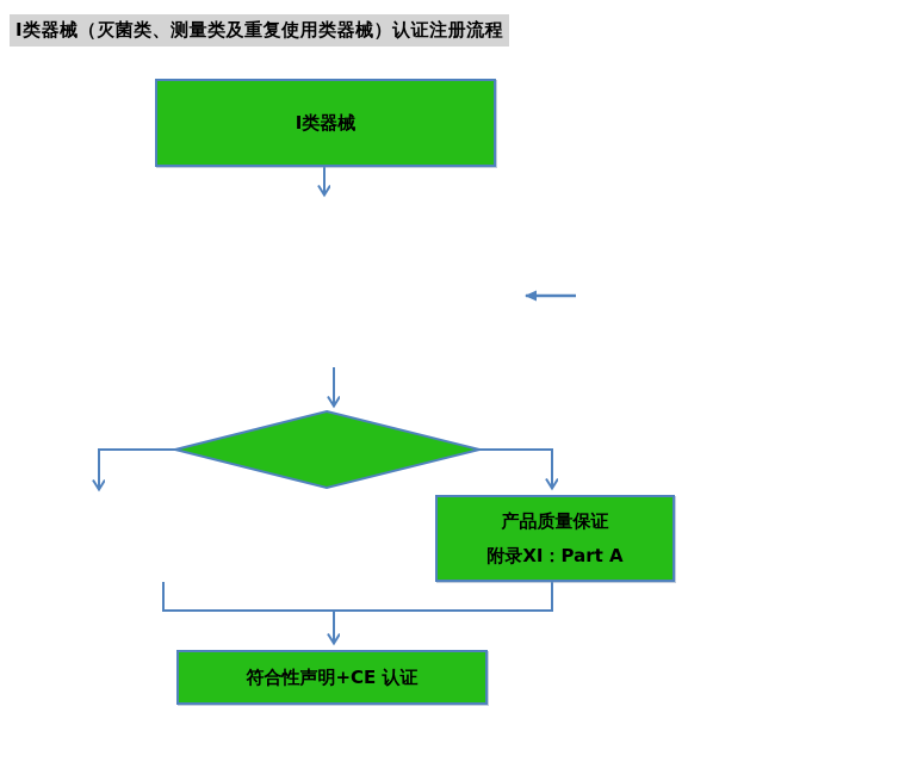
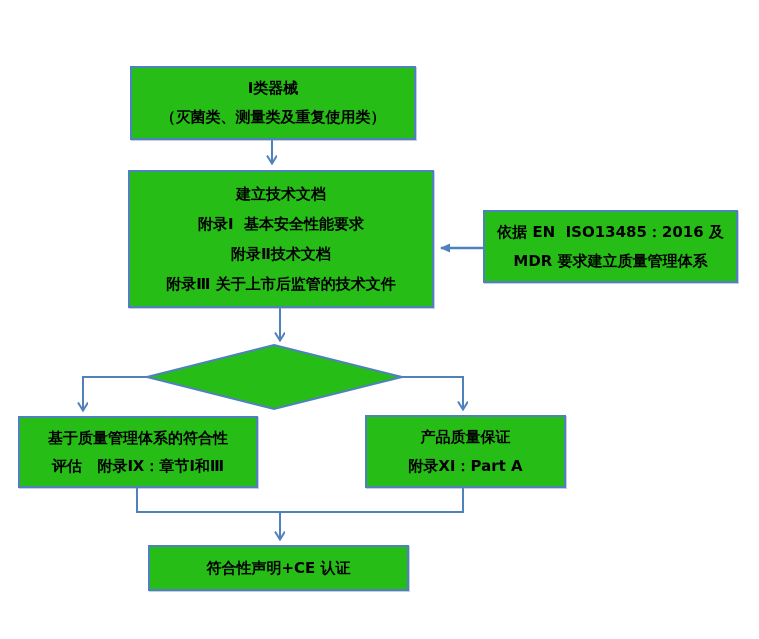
- Ⅰ类器械（灭菌类、测量类及重复使用类器械）认证注册流程
  Ⅰ类器械
+ （灭菌类、测量类及重复使用类）
+ 建立技术文档
+ 附录Ⅰ 基本安全性能要求
+ 附录Ⅱ技术文档
+ 附录Ⅲ 关于上市后监管的技术文件
+ 依据 EN ISO13485：2016 及
+ MDR 要求建立质量管理体系
+ 基于质量管理体系的符合性
+ 评估 附录Ⅸ：章节Ⅰ和Ⅲ
  产品质量保证
  附录XI：Part A
  符合性声明+CE 认证
